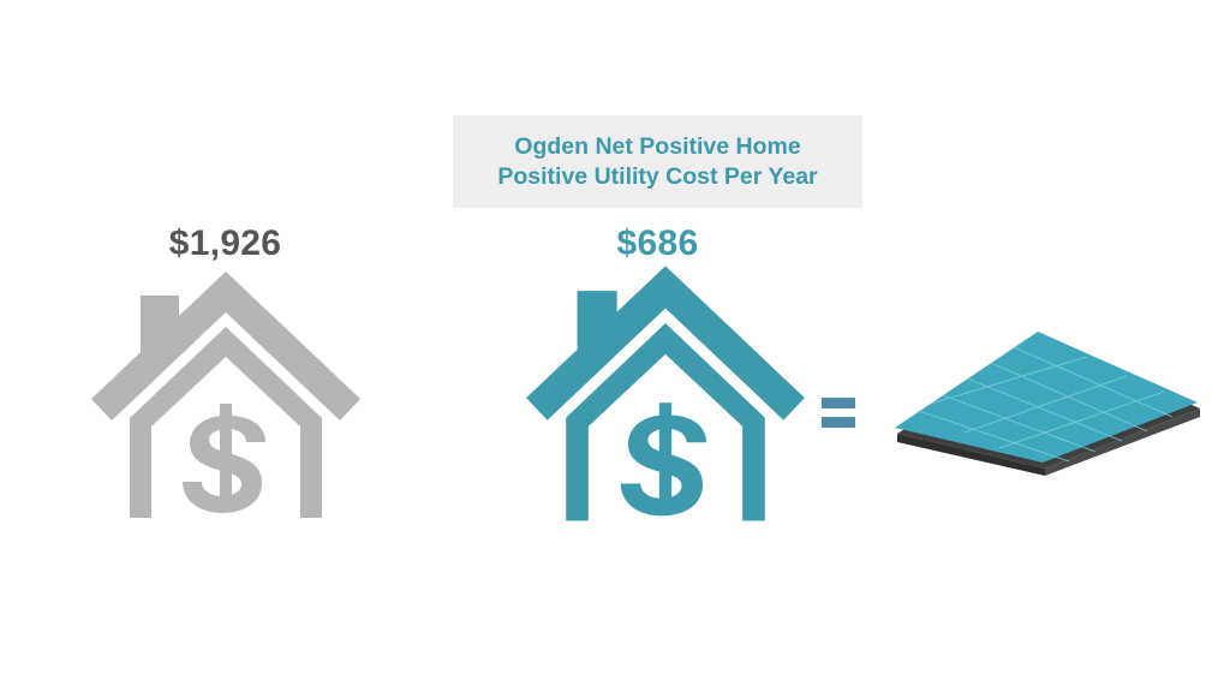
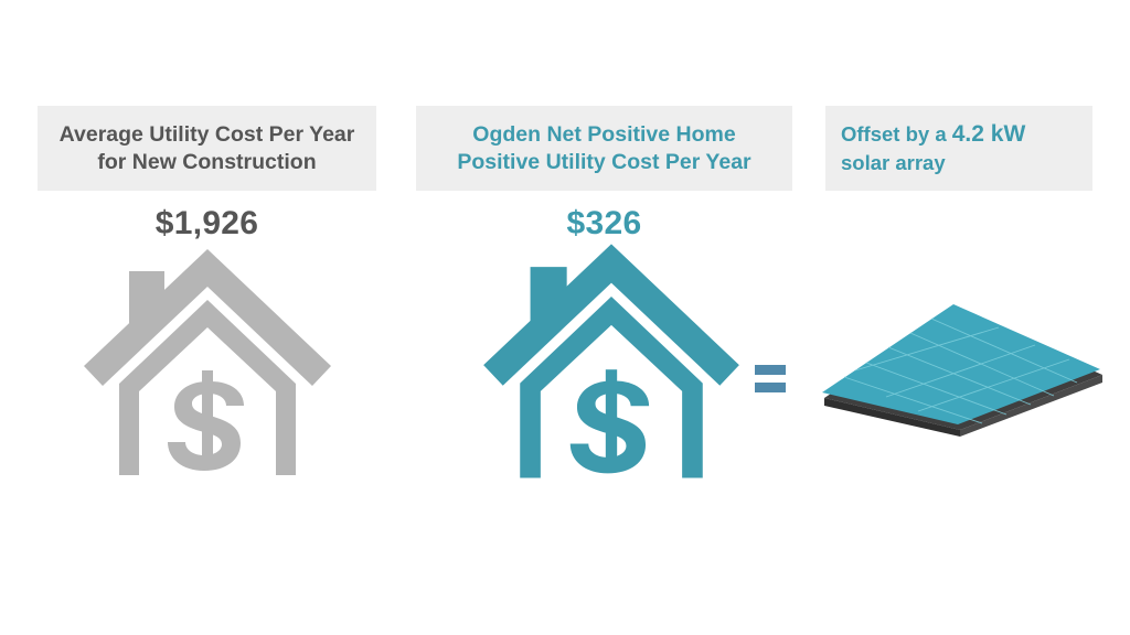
+ Average Utility Cost Per Year for New Construction
  $1,926
  Ogden Net Positive Home Positive Utility Cost Per Year
- $686
+ $326
+ Offset by a 4.2 kW solar array
